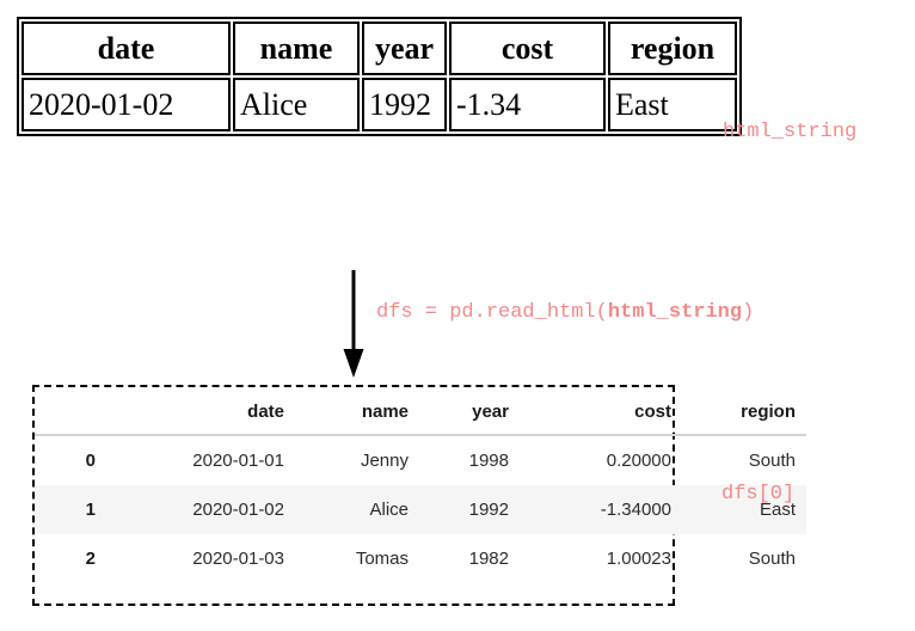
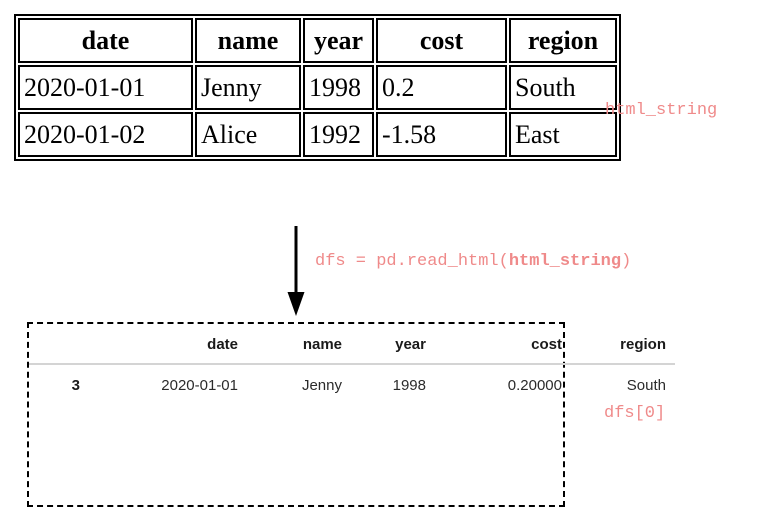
  date	name	year	cost	region
+ 2020-01-01	Jenny	1998	0.2	South
- 2020-01-02	Alice	1992	-1.34	East
+ 2020-01-02	Alice	1992	-1.58	East
  html_string
  dfs = pd.read_html(html_string)
  	date	name	year	cost	region
- 0	2020-01-01	Jenny	1998	0.20000	South
+ 3	2020-01-01	Jenny	1998	0.20000	South
- 1	2020-01-02	Alice	1992	-1.34000	East
- 2	2020-01-03	Tomas	1982	1.00023	South
  dfs[0]
